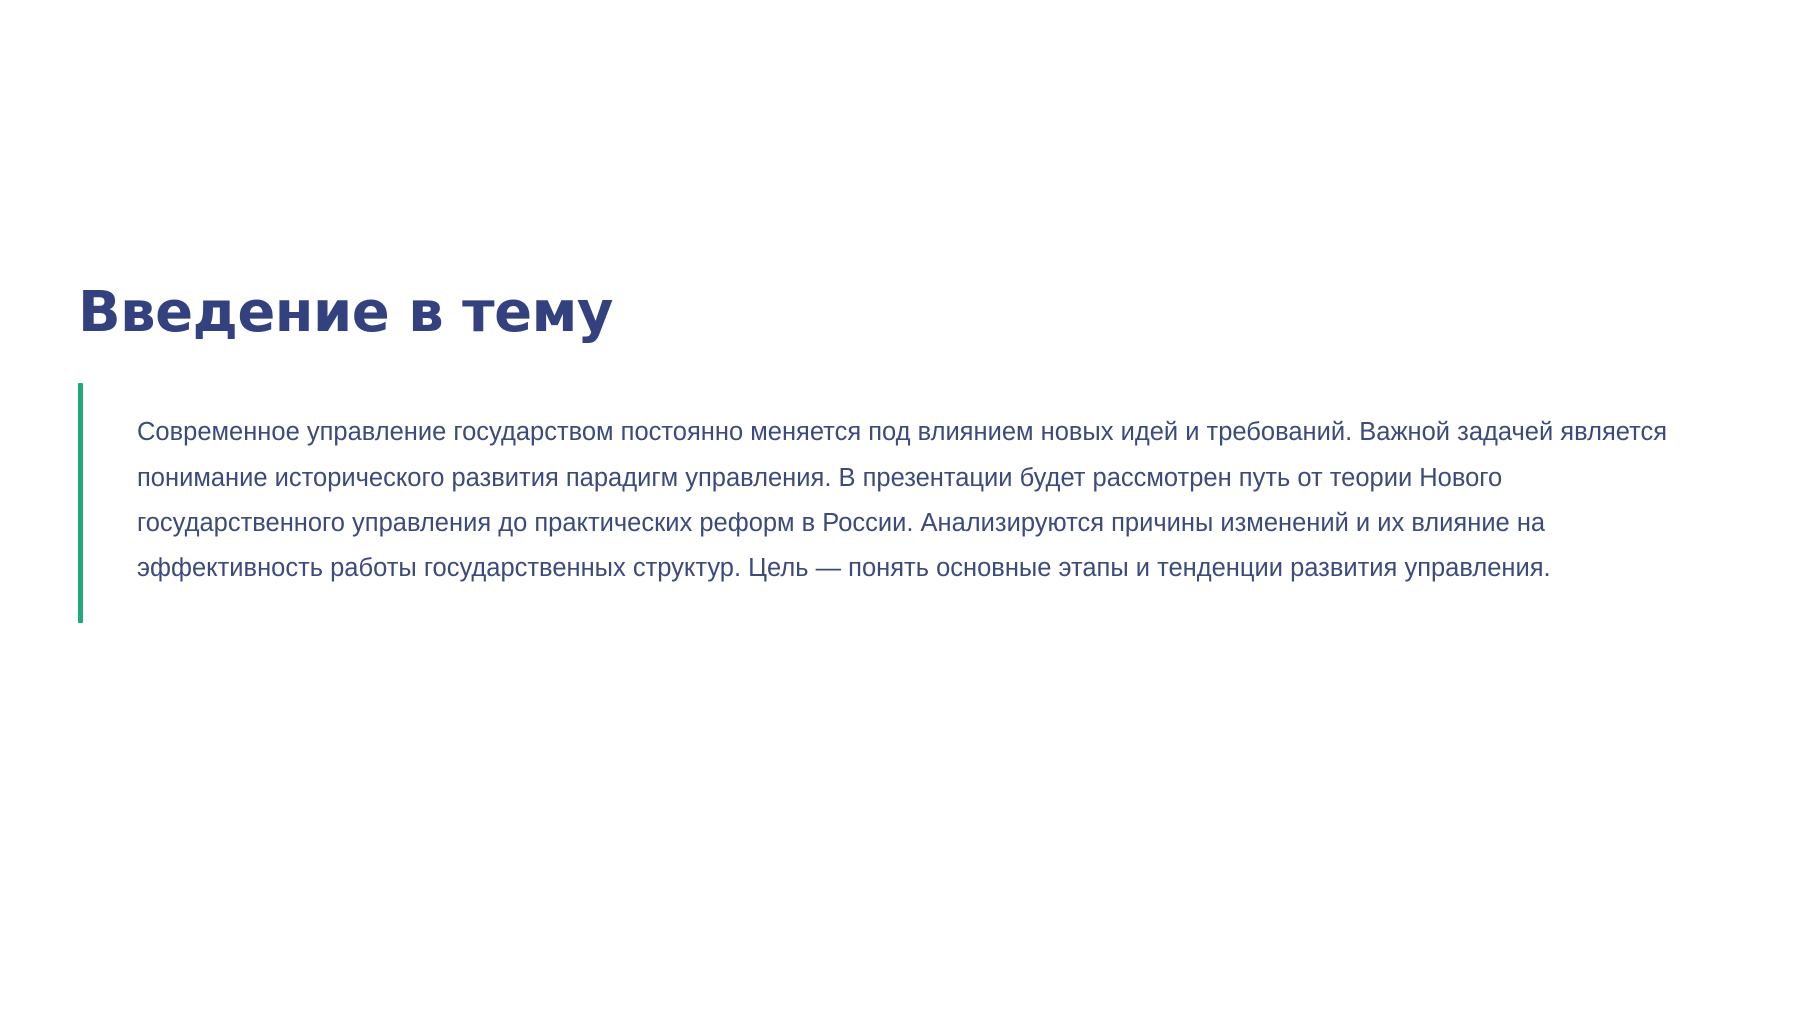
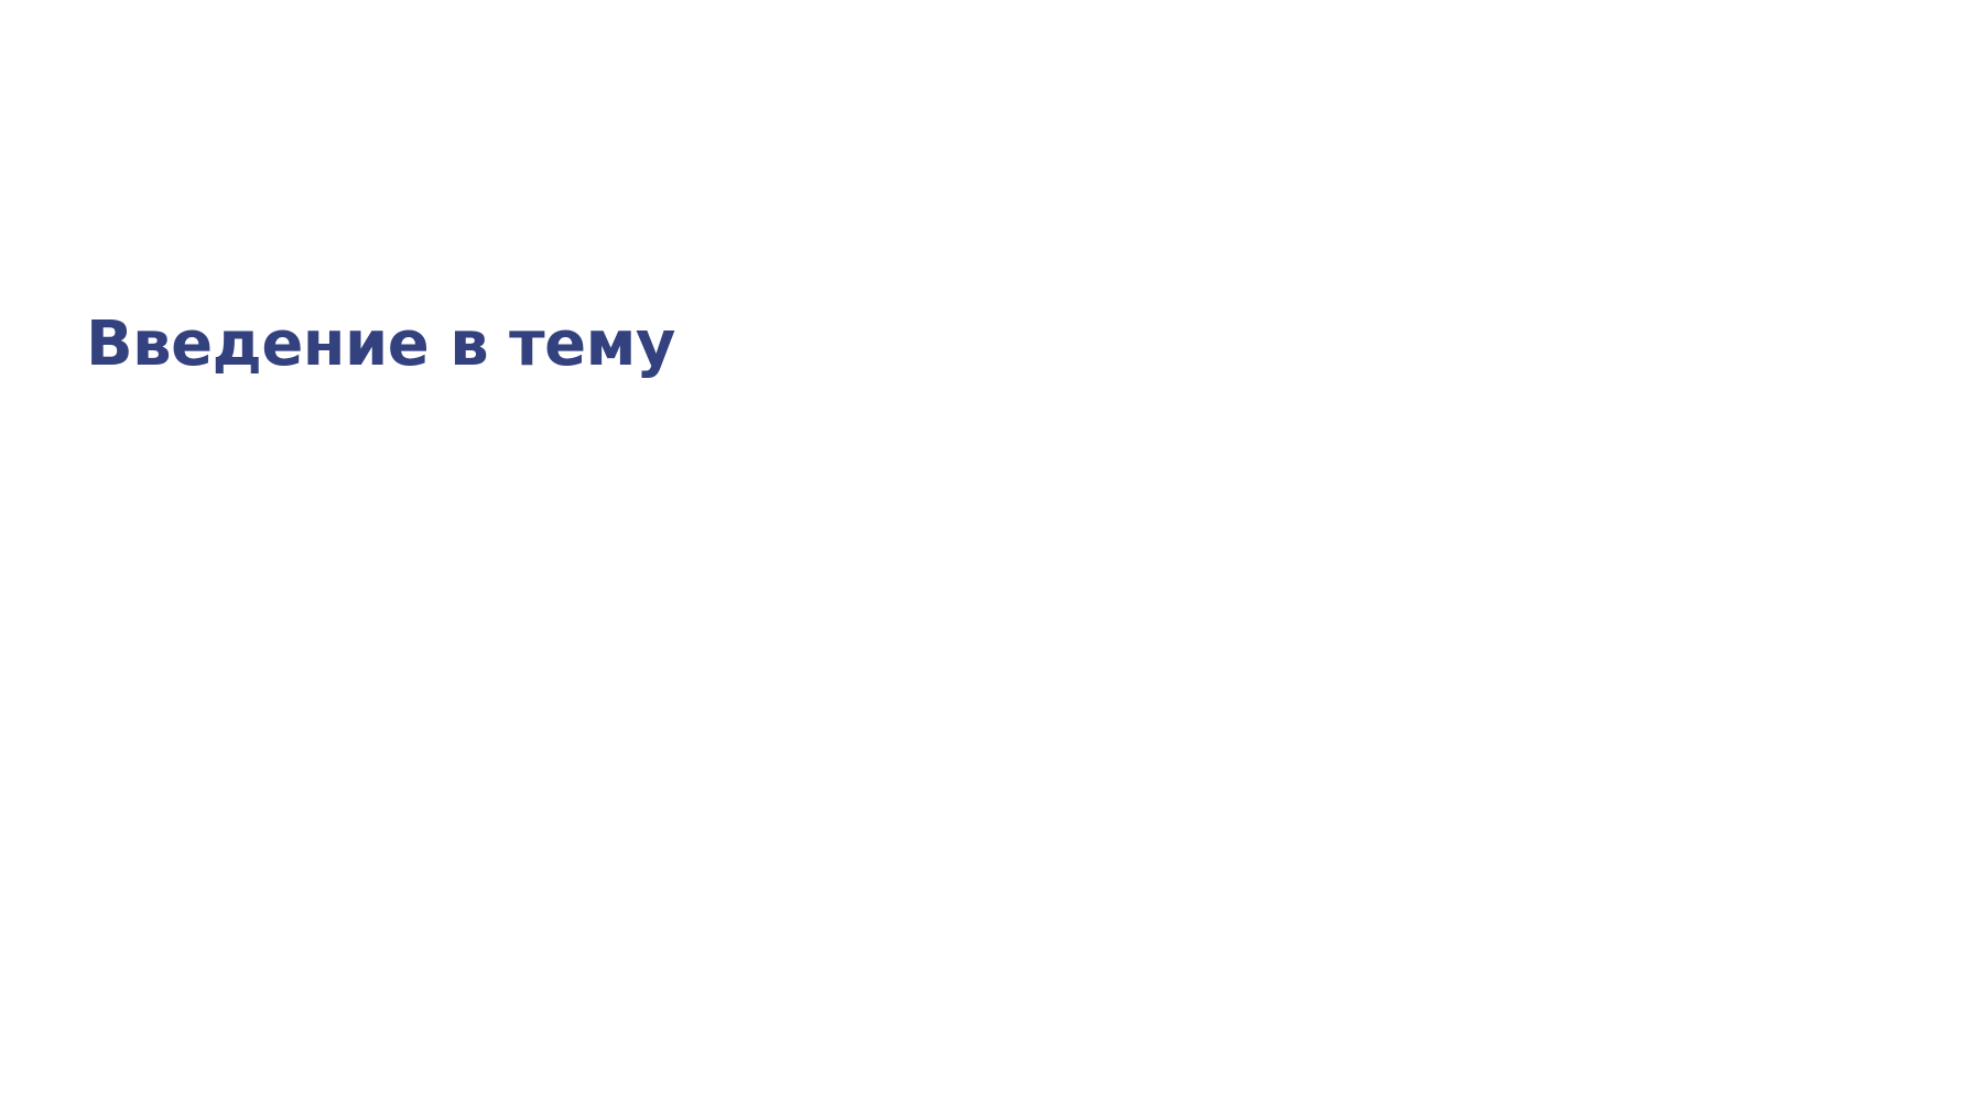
  Введение в тему
- Современное управление государством постоянно меняется под влиянием новых идей и требований. Важной задачей является понимание исторического развития парадигм управления. В презентации будет рассмотрен путь от теории Нового государственного управления до практических реформ в России. Анализируются причины изменений и их влияние на эффективность работы государственных структур. Цель — понять основные этапы и тенденции развития управления.
